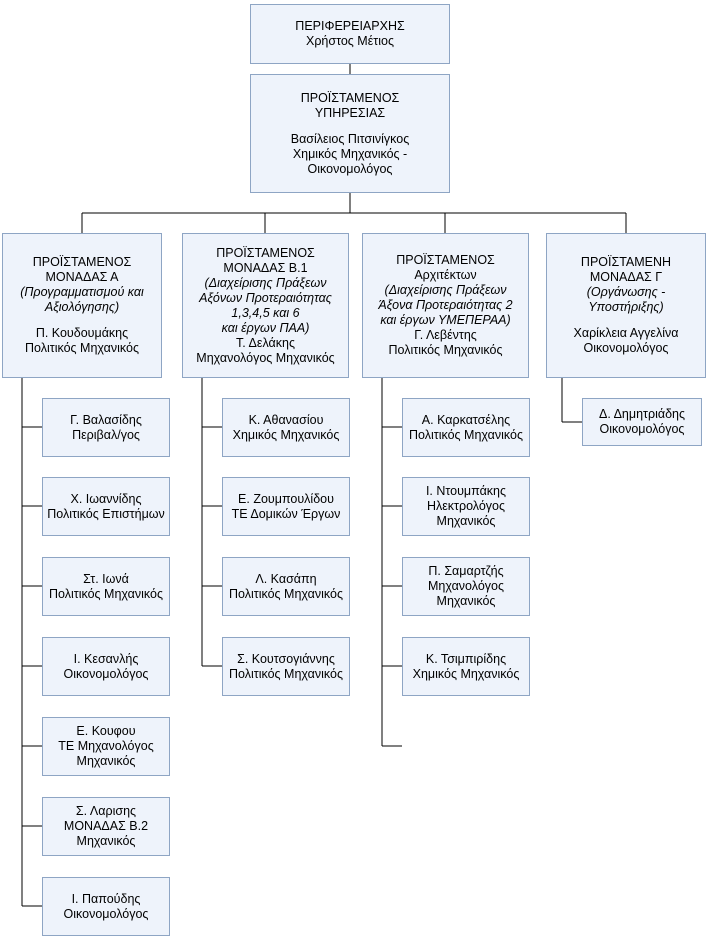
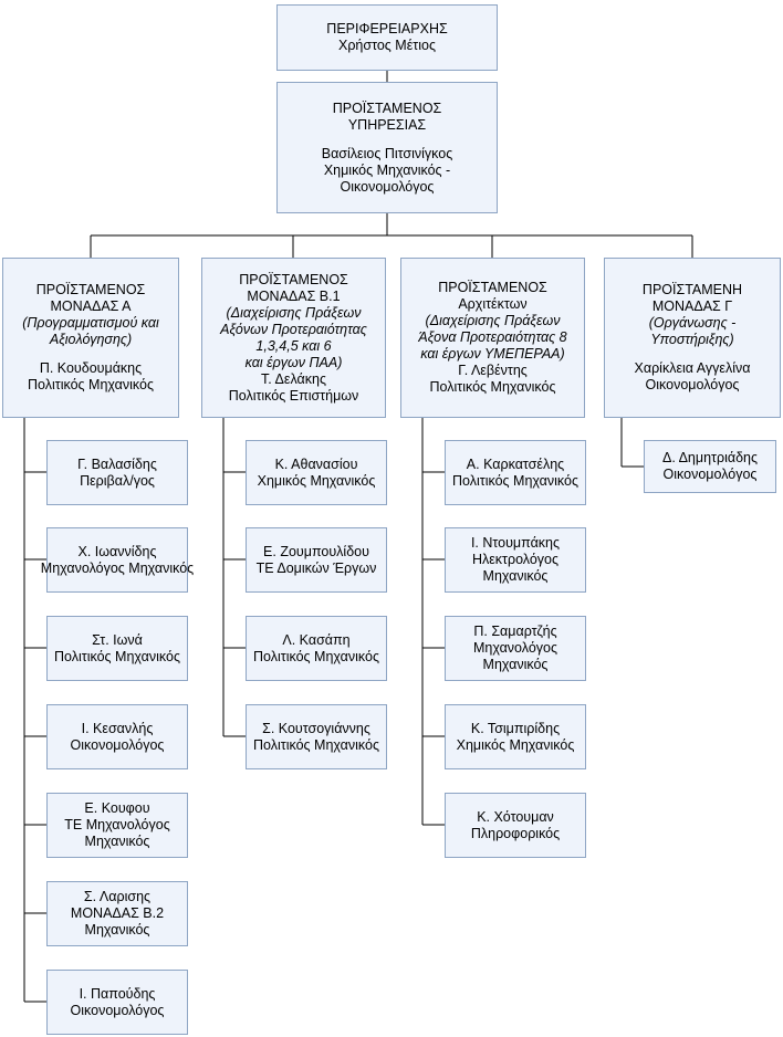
  ΠΕΡΙΦΕΡΕΙΑΡΧΗΣ
  Χρήστος Μέτιος
  ΠΡΟΪΣΤΑΜΕΝΟΣ
  ΥΠΗΡΕΣΙΑΣ
  Βασίλειος Πιτσινίγκος
  Χημικός Μηχανικός -
  Οικονομολόγος
  ΠΡΟΪΣΤΑΜΕΝΟΣ
  ΜΟΝΑΔΑΣ Α
  (Προγραμματισμού και
  Αξιολόγησης)
  Π. Κουδουμάκης
  Πολιτικός Μηχανικός
  ΠΡΟΪΣΤΑΜΕΝΟΣ
  ΜΟΝΑΔΑΣ Β.1
  (Διαχείρισης Πράξεων
  Αξόνων Προτεραιότητας
  1,3,4,5 και 6
  και έργων ΠΑΑ)
  Τ. Δελάκης
- Μηχανολόγος Μηχανικός
+ Πολιτικός Επιστήμων
  ΠΡΟΪΣΤΑΜΕΝΟΣ
  Αρχιτέκτων
  (Διαχείρισης Πράξεων
- Άξονα Προτεραιότητας 2
+ Άξονα Προτεραιότητας 8
  και έργων ΥΜΕΠΕΡΑΑ)
  Γ. Λεβέντης
  Πολιτικός Μηχανικός
  ΠΡΟΪΣΤΑΜΕΝΗ
  ΜΟΝΑΔΑΣ Γ
  (Οργάνωσης -
  Υποστήριξης)
  Χαρίκλεια Αγγελίνα
  Οικονομολόγος
  Γ. Βαλασίδης
  Περιβαλ/γος
  Χ. Ιωαννίδης
- Πολιτικός Επιστήμων
+ Μηχανολόγος Μηχανικός
  Στ. Ιωνά
  Πολιτικός Μηχανικός
  Ι. Κεσανλής
  Οικονομολόγος
  Ε. Κουφου
  ΤΕ Μηχανολόγος
  Μηχανικός
  Σ. Λαρισης
  ΜΟΝΑΔΑΣ Β.2
  Μηχανικός
  Ι. Παπούδης
  Οικονομολόγος
  Κ. Αθανασίου
  Χημικός Μηχανικός
  Ε. Ζουμπουλίδου
  ΤΕ Δομικών Έργων
  Λ. Κασάπη
  Πολιτικός Μηχανικός
  Σ. Κουτσογιάννης
  Πολιτικός Μηχανικός
  Α. Καρκατσέλης
  Πολιτικός Μηχανικός
  Ι. Ντουμπάκης
  Ηλεκτρολόγος
  Μηχανικός
  Π. Σαμαρτζής
  Μηχανολόγος
  Μηχανικός
  Κ. Τσιμπιρίδης
  Χημικός Μηχανικός
+ Κ. Χότουμαν
+ Πληροφορικός
  Δ. Δημητριάδης
  Οικονομολόγος
